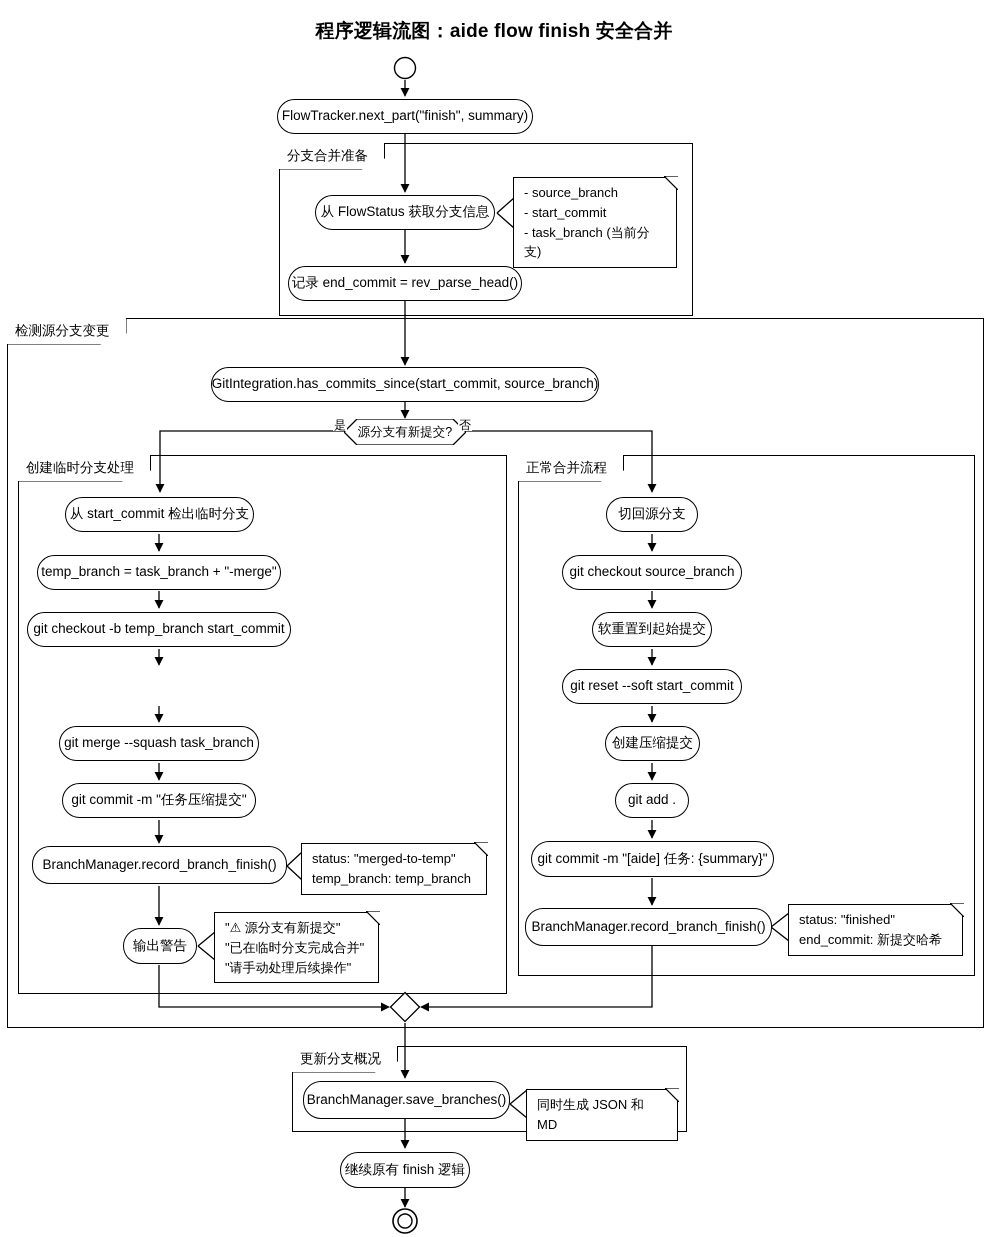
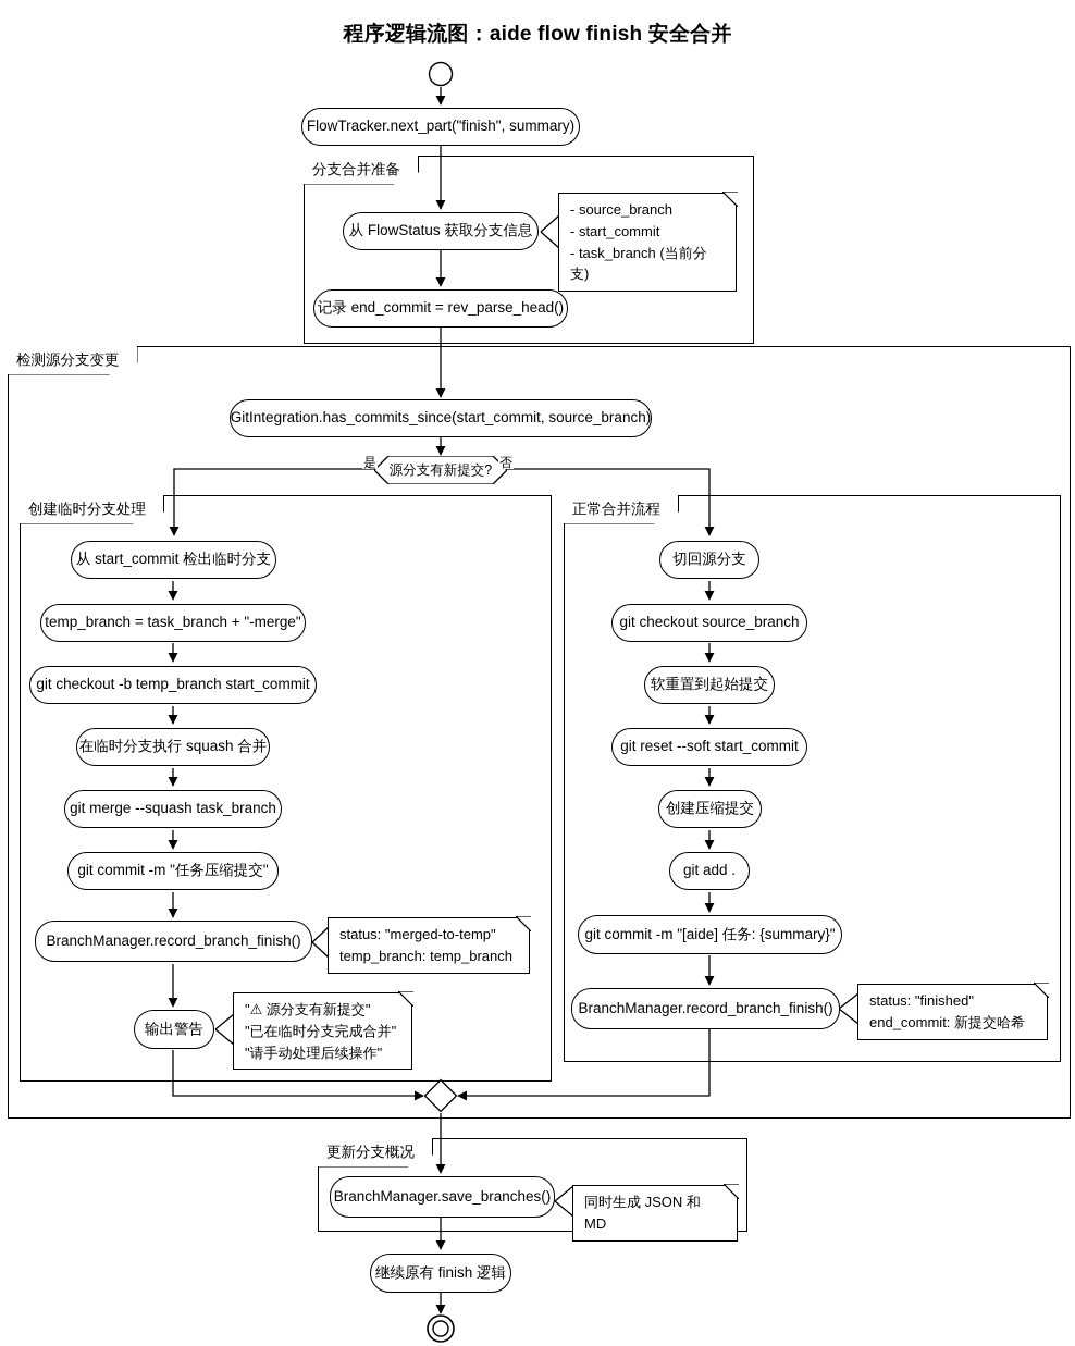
  程序逻辑流图：aide flow finish 安全合并
  分支合并准备
  检测源分支变更
  创建临时分支处理
  正常合并流程
  更新分支概况
  FlowTracker.next_part("finish", summary)
  从 FlowStatus 获取分支信息
  记录 end_commit = rev_parse_head()
  GitIntegration.has_commits_since(start_commit, source_branch)
  源分支有新提交?
  是
  否
  从 start_commit 检出临时分支
  temp_branch = task_branch + "-merge"
  git checkout -b temp_branch start_commit
+ 在临时分支执行 squash 合并
  git merge --squash task_branch
  git commit -m "任务压缩提交"
  BranchManager.record_branch_finish()
  输出警告
  切回源分支
  git checkout source_branch
  软重置到起始提交
  git reset --soft start_commit
  创建压缩提交
  git add .
  git commit -m "[aide] 任务: {summary}"
  BranchManager.record_branch_finish()
  BranchManager.save_branches()
  继续原有 finish 逻辑
  - source_branch
  - start_commit
  - task_branch (当前分支)
  status: "merged-to-temp"
  temp_branch: temp_branch
  "⚠ 源分支有新提交"
  "已在临时分支完成合并"
  "请手动处理后续操作"
  status: "finished"
  end_commit: 新提交哈希
  同时生成 JSON 和 MD
